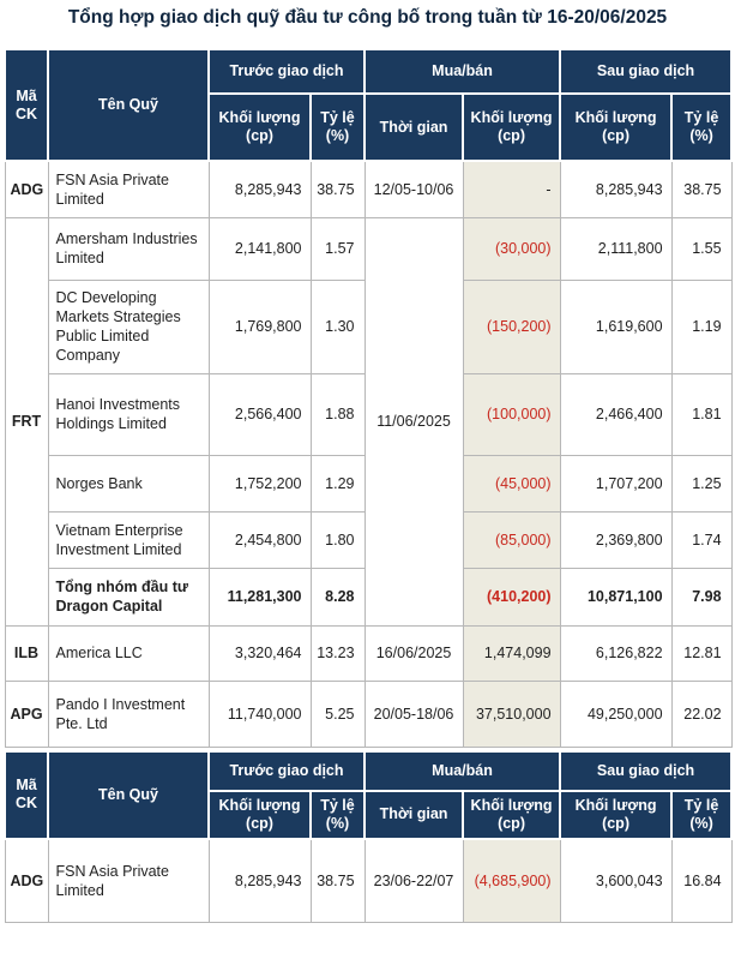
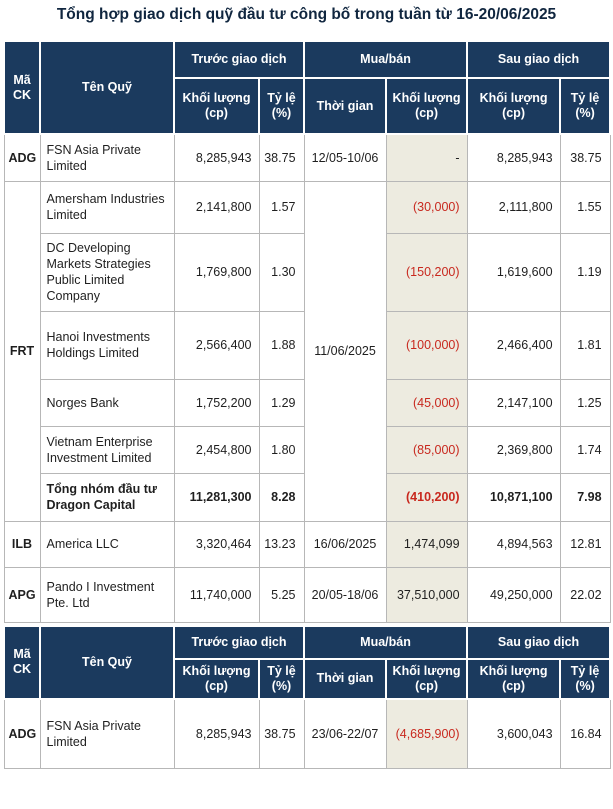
  Tổng hợp giao dịch quỹ đầu tư công bố trong tuần từ 16-20/06/2025
  Mã CK	Tên Quỹ	Trước giao dịch	Mua/bán	Sau giao dịch
  Khối lượng (cp)	Tỷ lệ (%)	Thời gian	Khối lượng (cp)	Khối lượng (cp)	Tỷ lệ (%)
  ADG	FSN Asia Private Limited	8,285,943	38.75	12/05-10/06	-	8,285,943	38.75
  FRT	Amersham Industries Limited	2,141,800	1.57	11/06/2025	(30,000)	2,111,800	1.55
  DC Developing Markets Strategies Public Limited Company	1,769,800	1.30	(150,200)	1,619,600	1.19
  Hanoi Investments Holdings Limited	2,566,400	1.88	(100,000)	2,466,400	1.81
- Norges Bank	1,752,200	1.29	(45,000)	1,707,200	1.25
+ Norges Bank	1,752,200	1.29	(45,000)	2,147,100	1.25
  Vietnam Enterprise Investment Limited	2,454,800	1.80	(85,000)	2,369,800	1.74
  Tổng nhóm đầu tư Dragon Capital	11,281,300	8.28	(410,200)	10,871,100	7.98
- ILB	America LLC	3,320,464	13.23	16/06/2025	1,474,099	6,126,822	12.81
+ ILB	America LLC	3,320,464	13.23	16/06/2025	1,474,099	4,894,563	12.81
  APG	Pando I Investment Pte. Ltd	11,740,000	5.25	20/05-18/06	37,510,000	49,250,000	22.02
  Mã CK	Tên Quỹ	Trước giao dịch	Mua/bán	Sau giao dịch
  Khối lượng (cp)	Tỷ lệ (%)	Thời gian	Khối lượng (cp)	Khối lượng (cp)	Tỷ lệ (%)
  ADG	FSN Asia Private Limited	8,285,943	38.75	23/06-22/07	(4,685,900)	3,600,043	16.84
